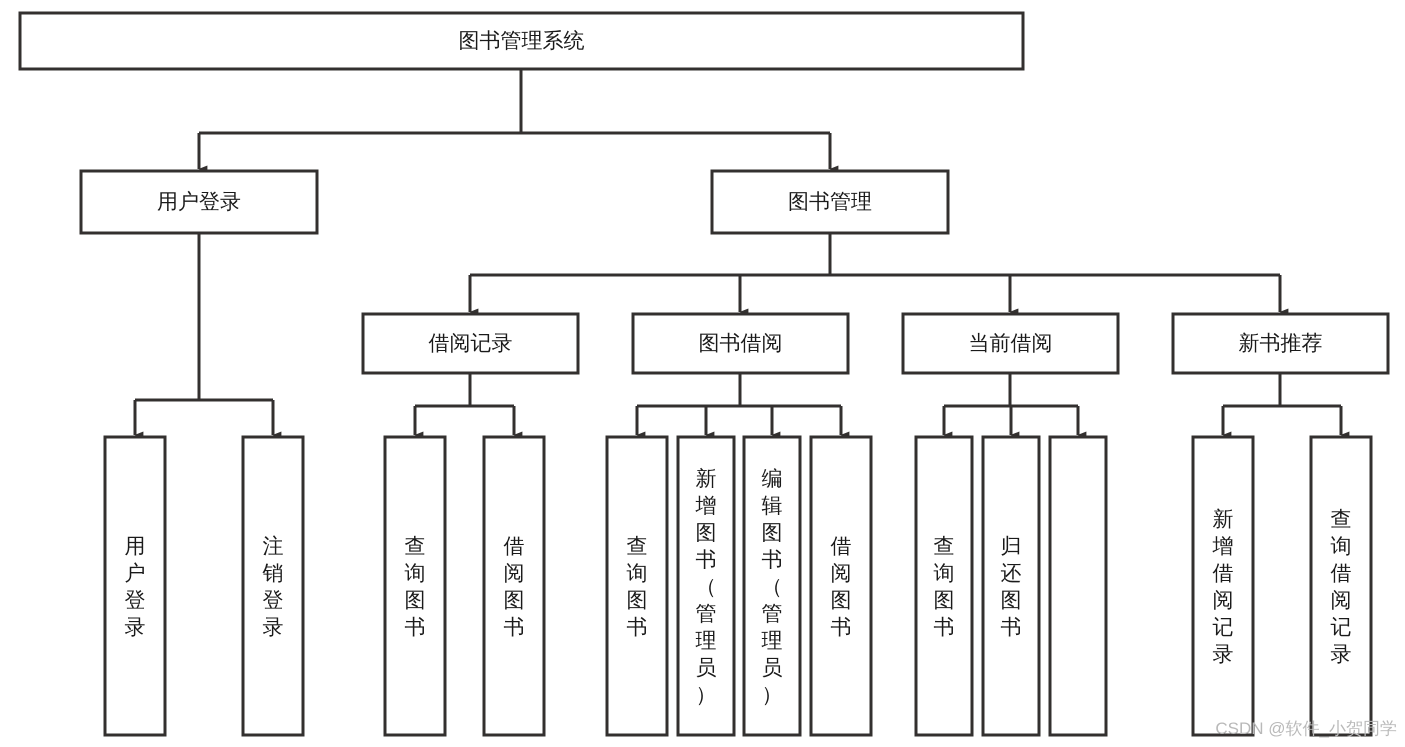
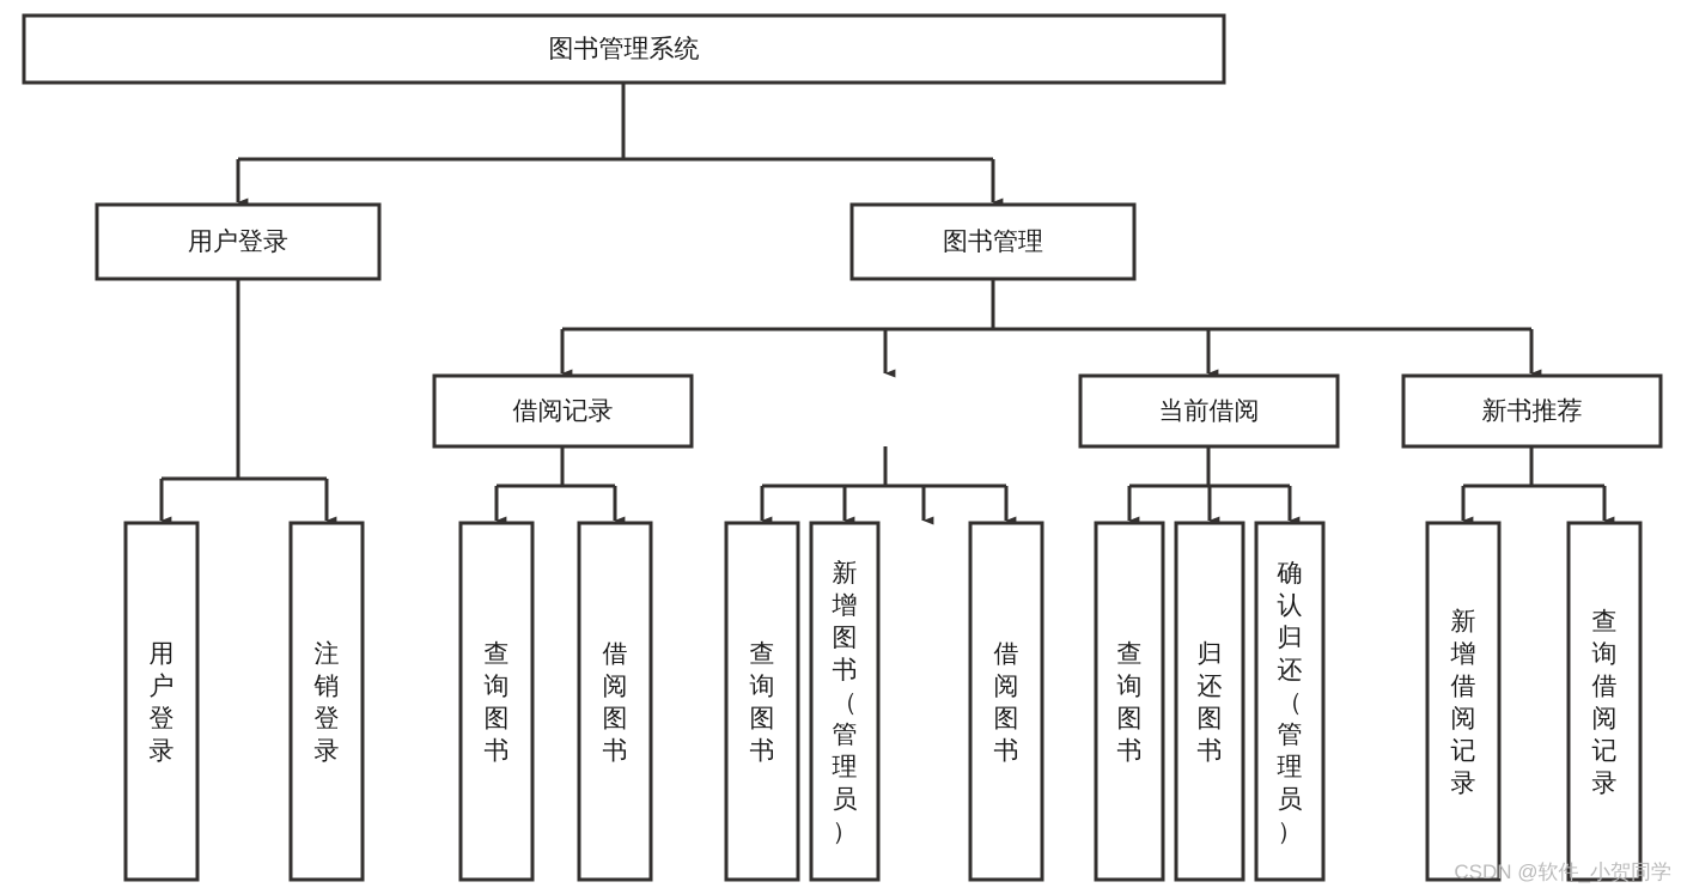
  图书管理系统
  用户登录
  图书管理
  借阅记录
- 图书借阅
  当前借阅
  新书推荐
  用户登录
  注销登录
  查询图书
  借阅图书
  查询图书
  新增图书（管理员）
- 编辑图书（管理员）
  借阅图书
  查询图书
  归还图书
+ 确认归还（管理员）
  新增借阅记录
  查询借阅记录
  CSDN @软件_小贺同学
